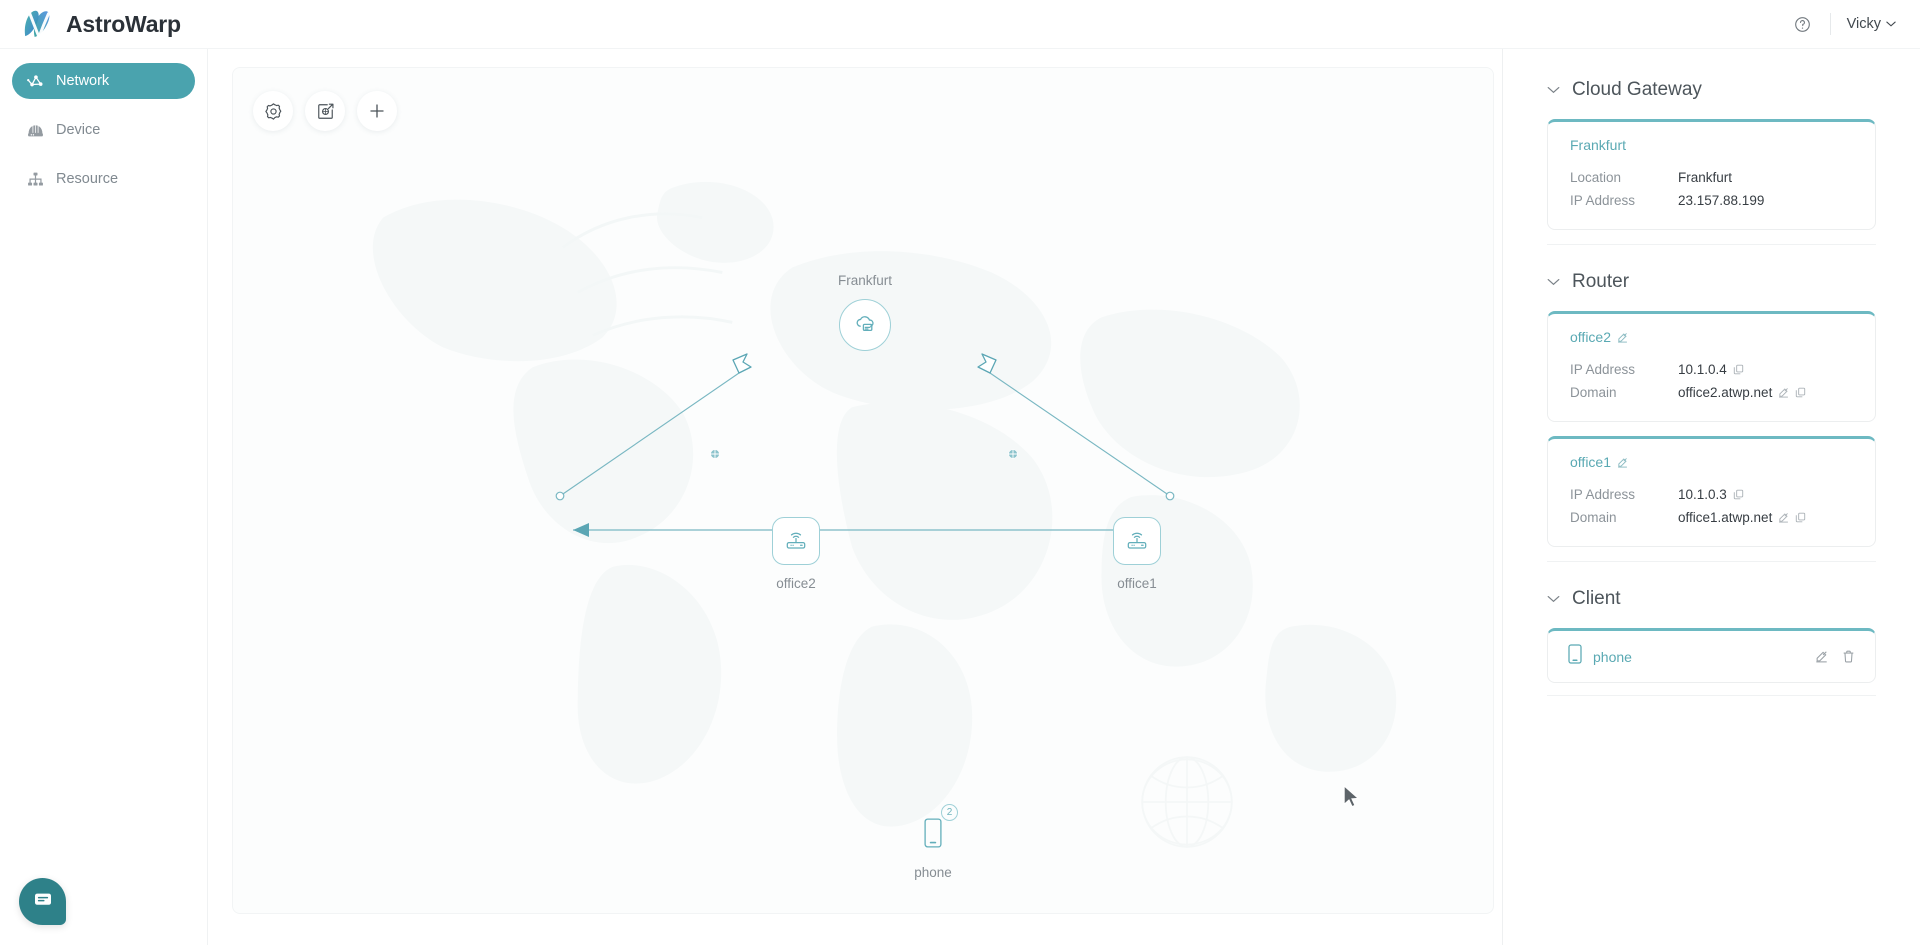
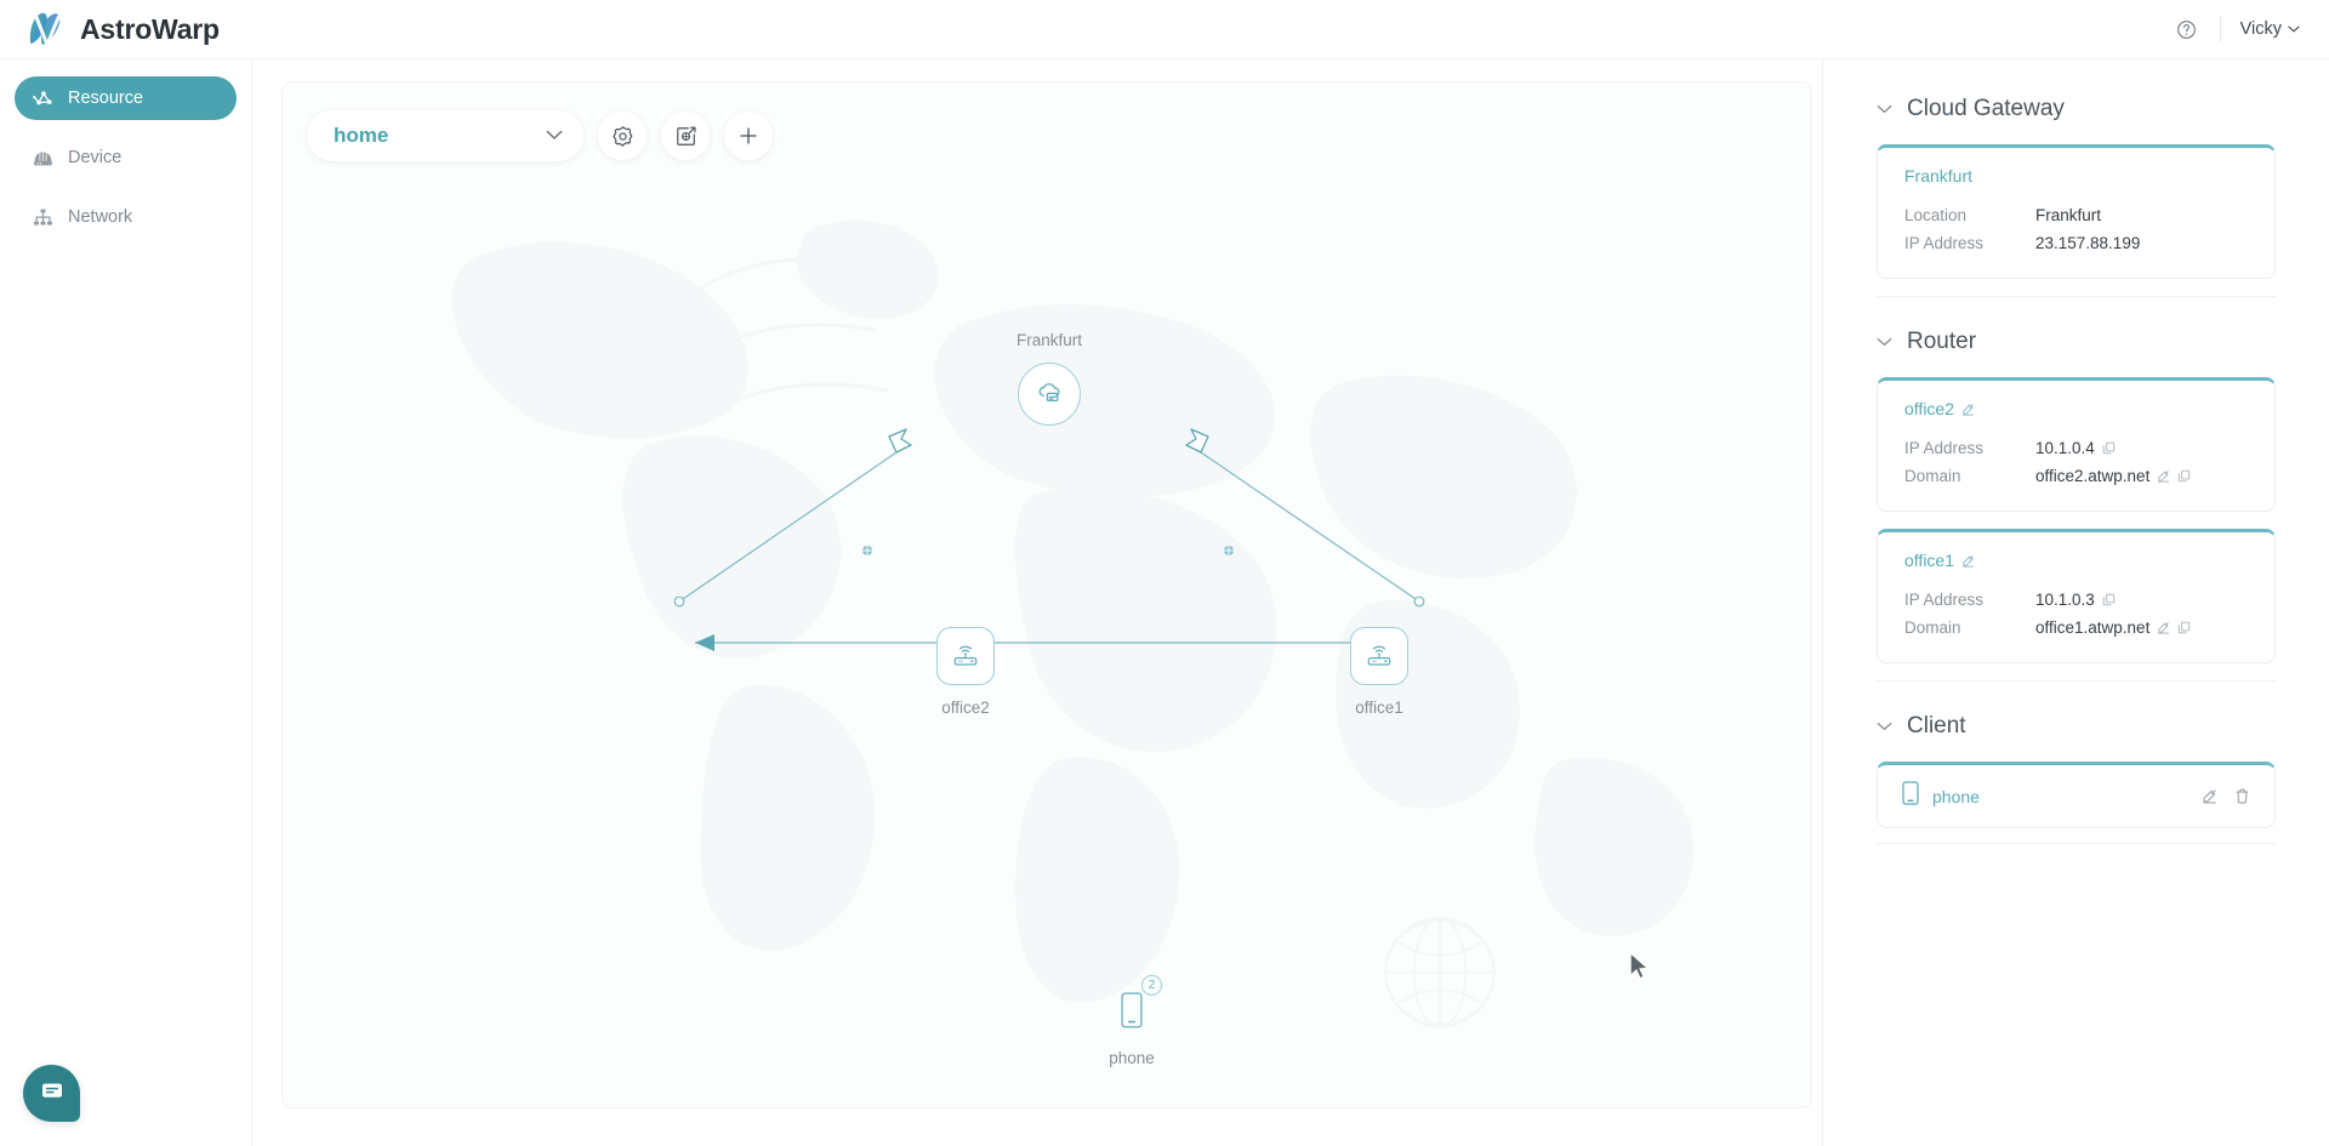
  AstroWarp
  Vicky
- Network
+ Resource
  Device
- Resource
+ Network
+ home
  Frankfurt
  office2
  office1
  2
  phone
  Cloud Gateway
  Frankfurt
  Location
  Frankfurt
  IP Address
  23.157.88.199
  Router
  office2
  IP Address
  10.1.0.4
  Domain
  office2.atwp.net
  office1
  IP Address
  10.1.0.3
  Domain
  office1.atwp.net
  Client
  phone
